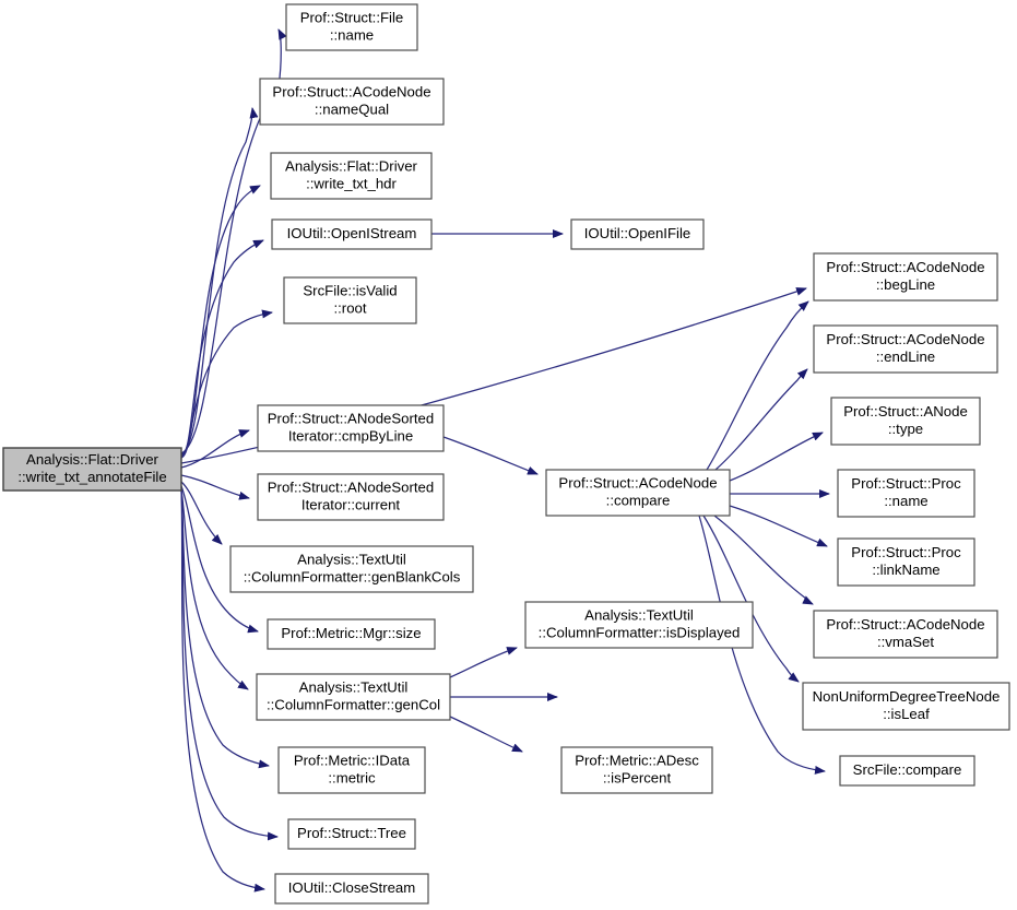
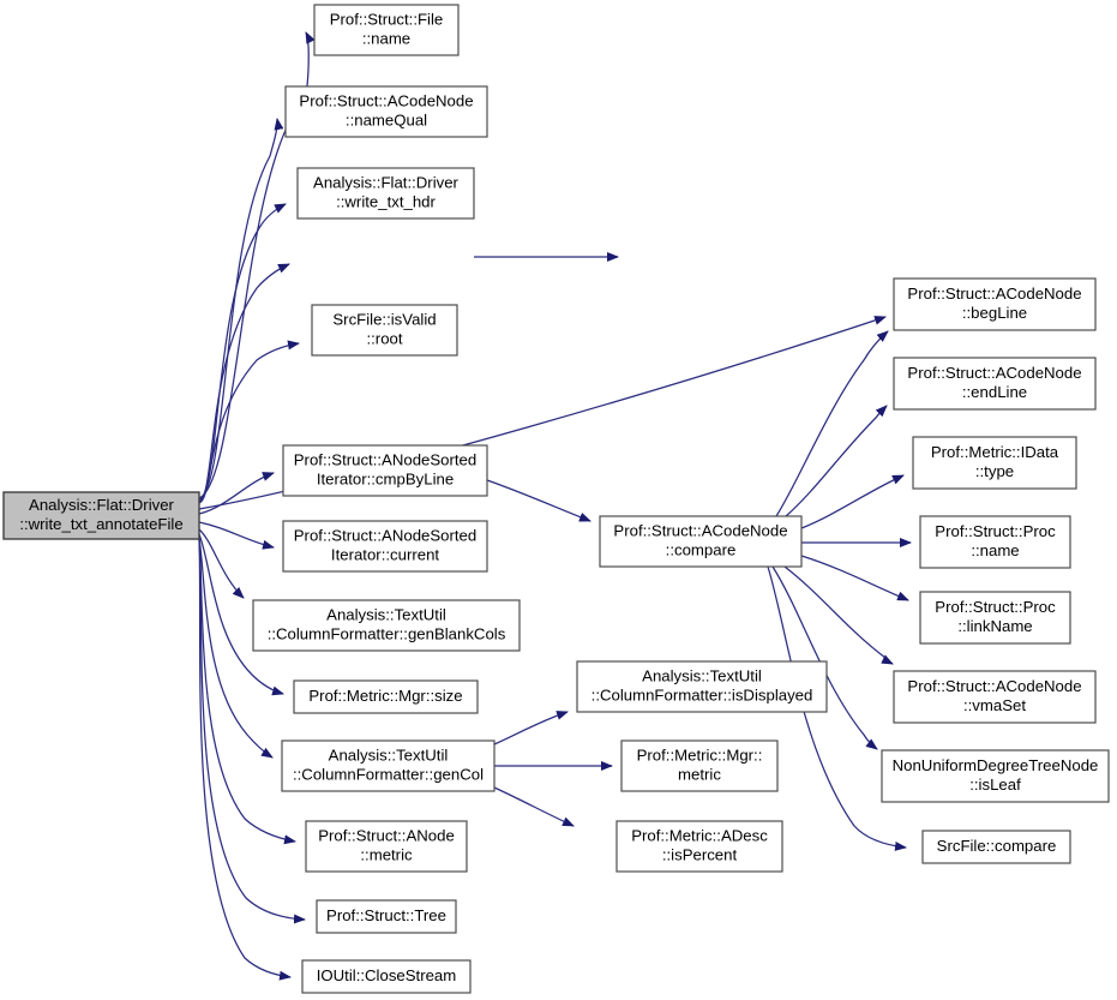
  Analysis::Flat::Driver
  ::write_txt_annotateFile
  Prof::Struct::File
  ::name
  Prof::Struct::ACodeNode
  ::nameQual
  Analysis::Flat::Driver
  ::write_txt_hdr
- IOUtil::OpenIStream
- IOUtil::OpenIFile
  SrcFile::isValid
  ::root
  Prof::Struct::ANodeSorted
  Iterator::cmpByLine
  Prof::Struct::ANodeSorted
  Iterator::current
  Analysis::TextUtil
  ::ColumnFormatter::genBlankCols
  Prof::Metric::Mgr::size
  Analysis::TextUtil
  ::ColumnFormatter::genCol
- Prof::Metric::IData
+ Prof::Struct::ANode
  ::metric
  Prof::Struct::Tree
  IOUtil::CloseStream
  Prof::Struct::ACodeNode
  ::compare
  Analysis::TextUtil
  ::ColumnFormatter::isDisplayed
+ Prof::Metric::Mgr::
+ metric
  Prof::Metric::ADesc
  ::isPercent
  Prof::Struct::ACodeNode
  ::begLine
  Prof::Struct::ACodeNode
  ::endLine
- Prof::Struct::ANode
+ Prof::Metric::IData
  ::type
  Prof::Struct::Proc
  ::name
  Prof::Struct::Proc
  ::linkName
  Prof::Struct::ACodeNode
  ::vmaSet
  NonUniformDegreeTreeNode
  ::isLeaf
  SrcFile::compare
